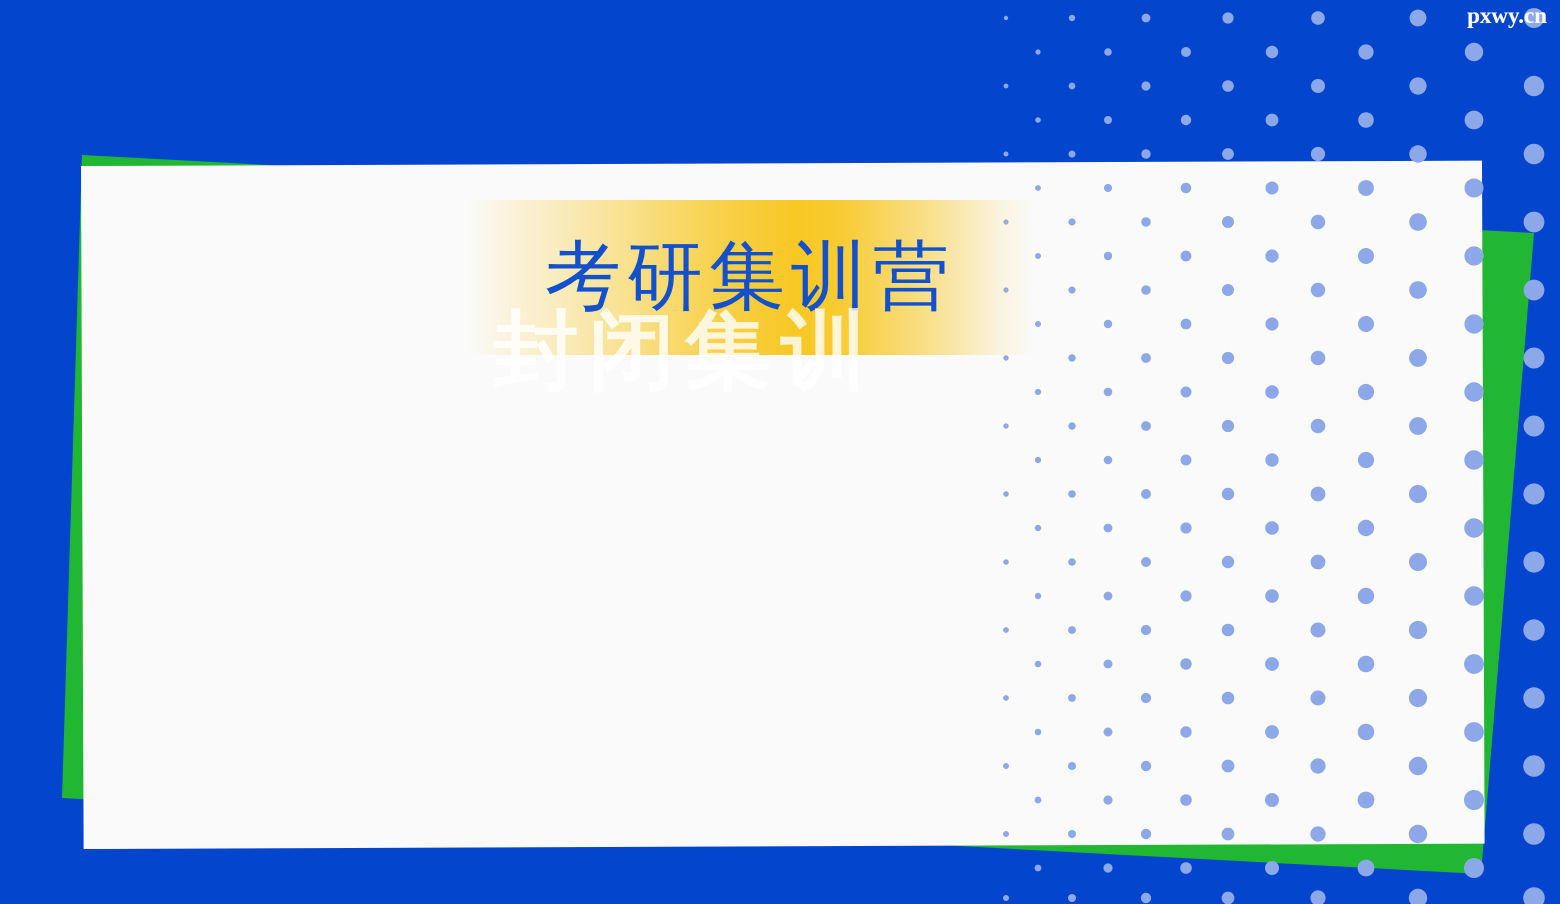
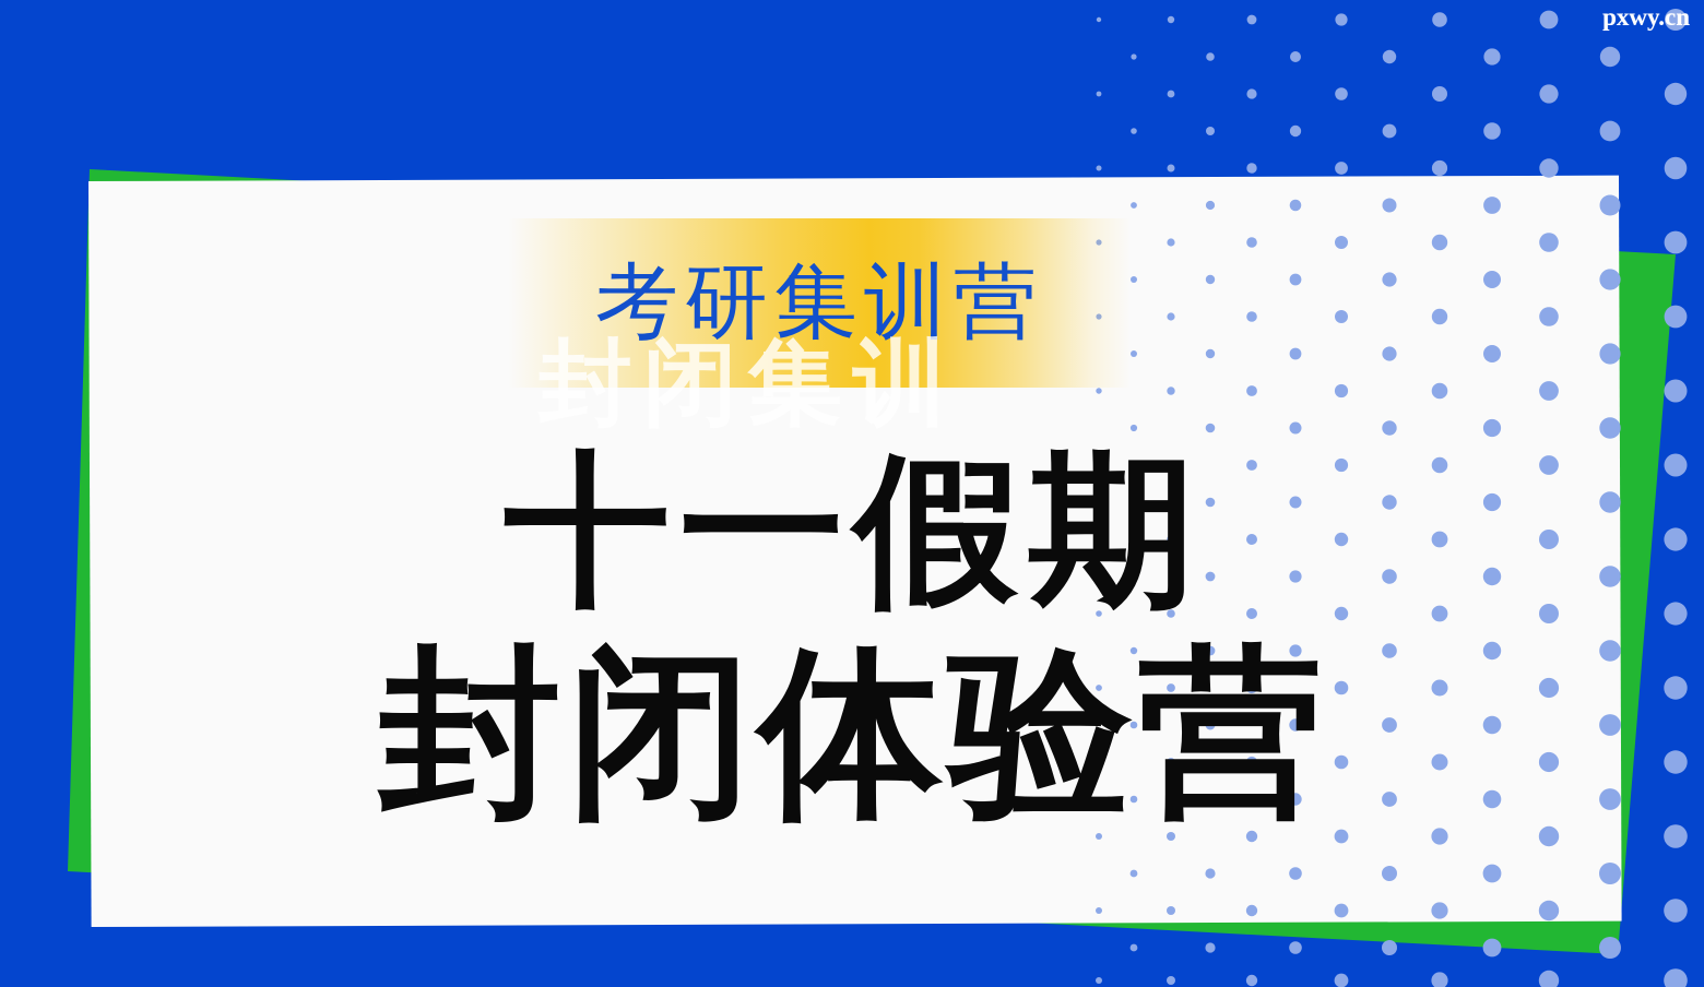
  封闭集训
  考研集训营
+ 十一假期
+ 封闭体验营
  pxwy.cn
